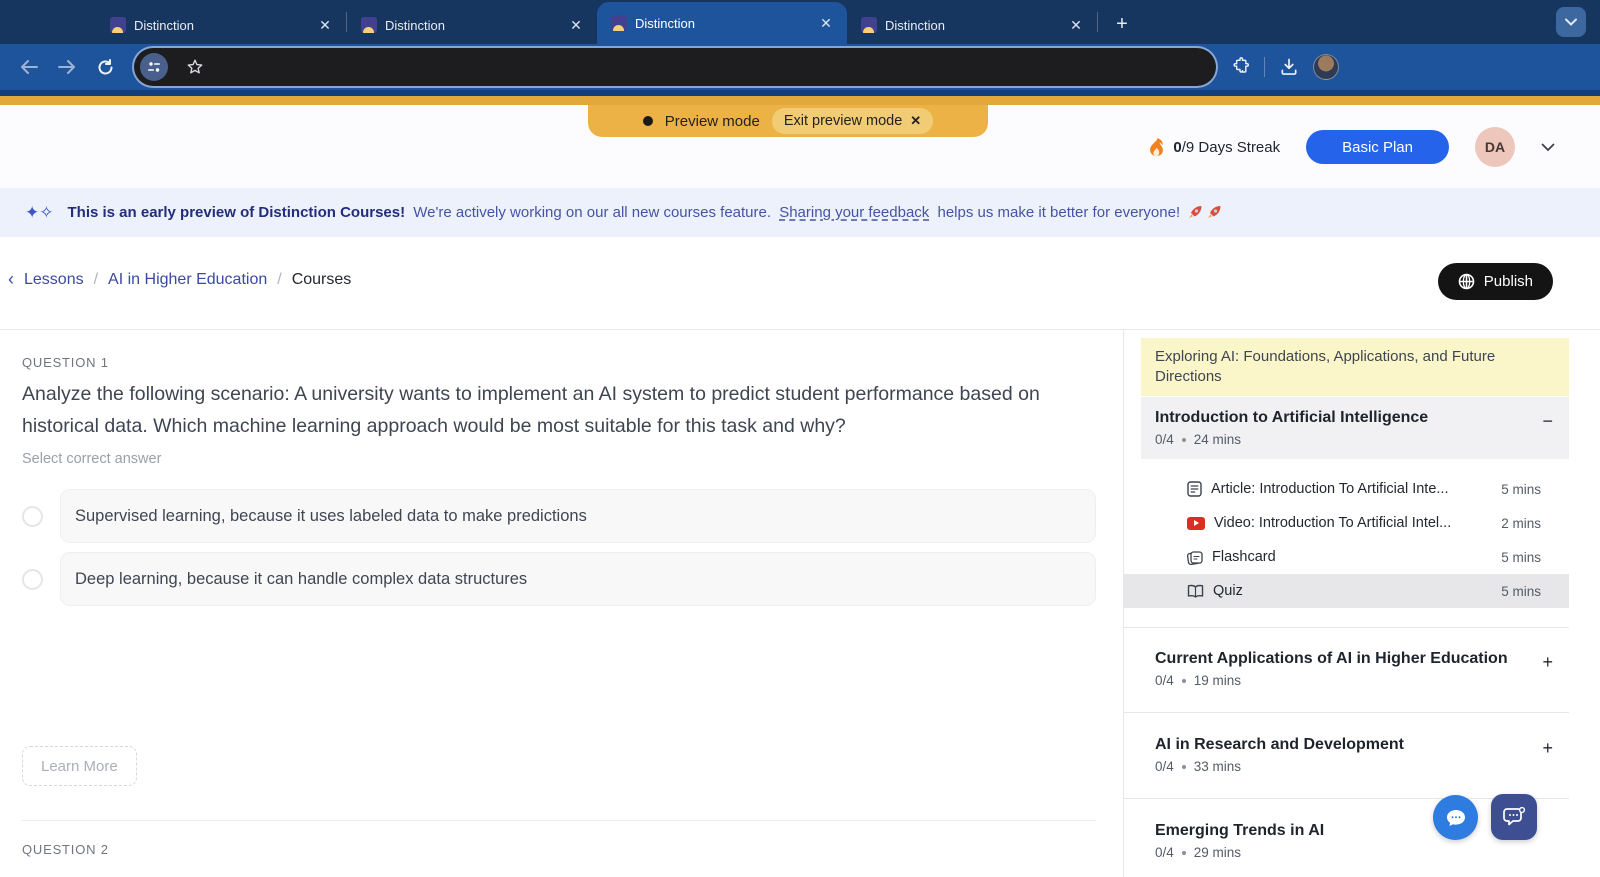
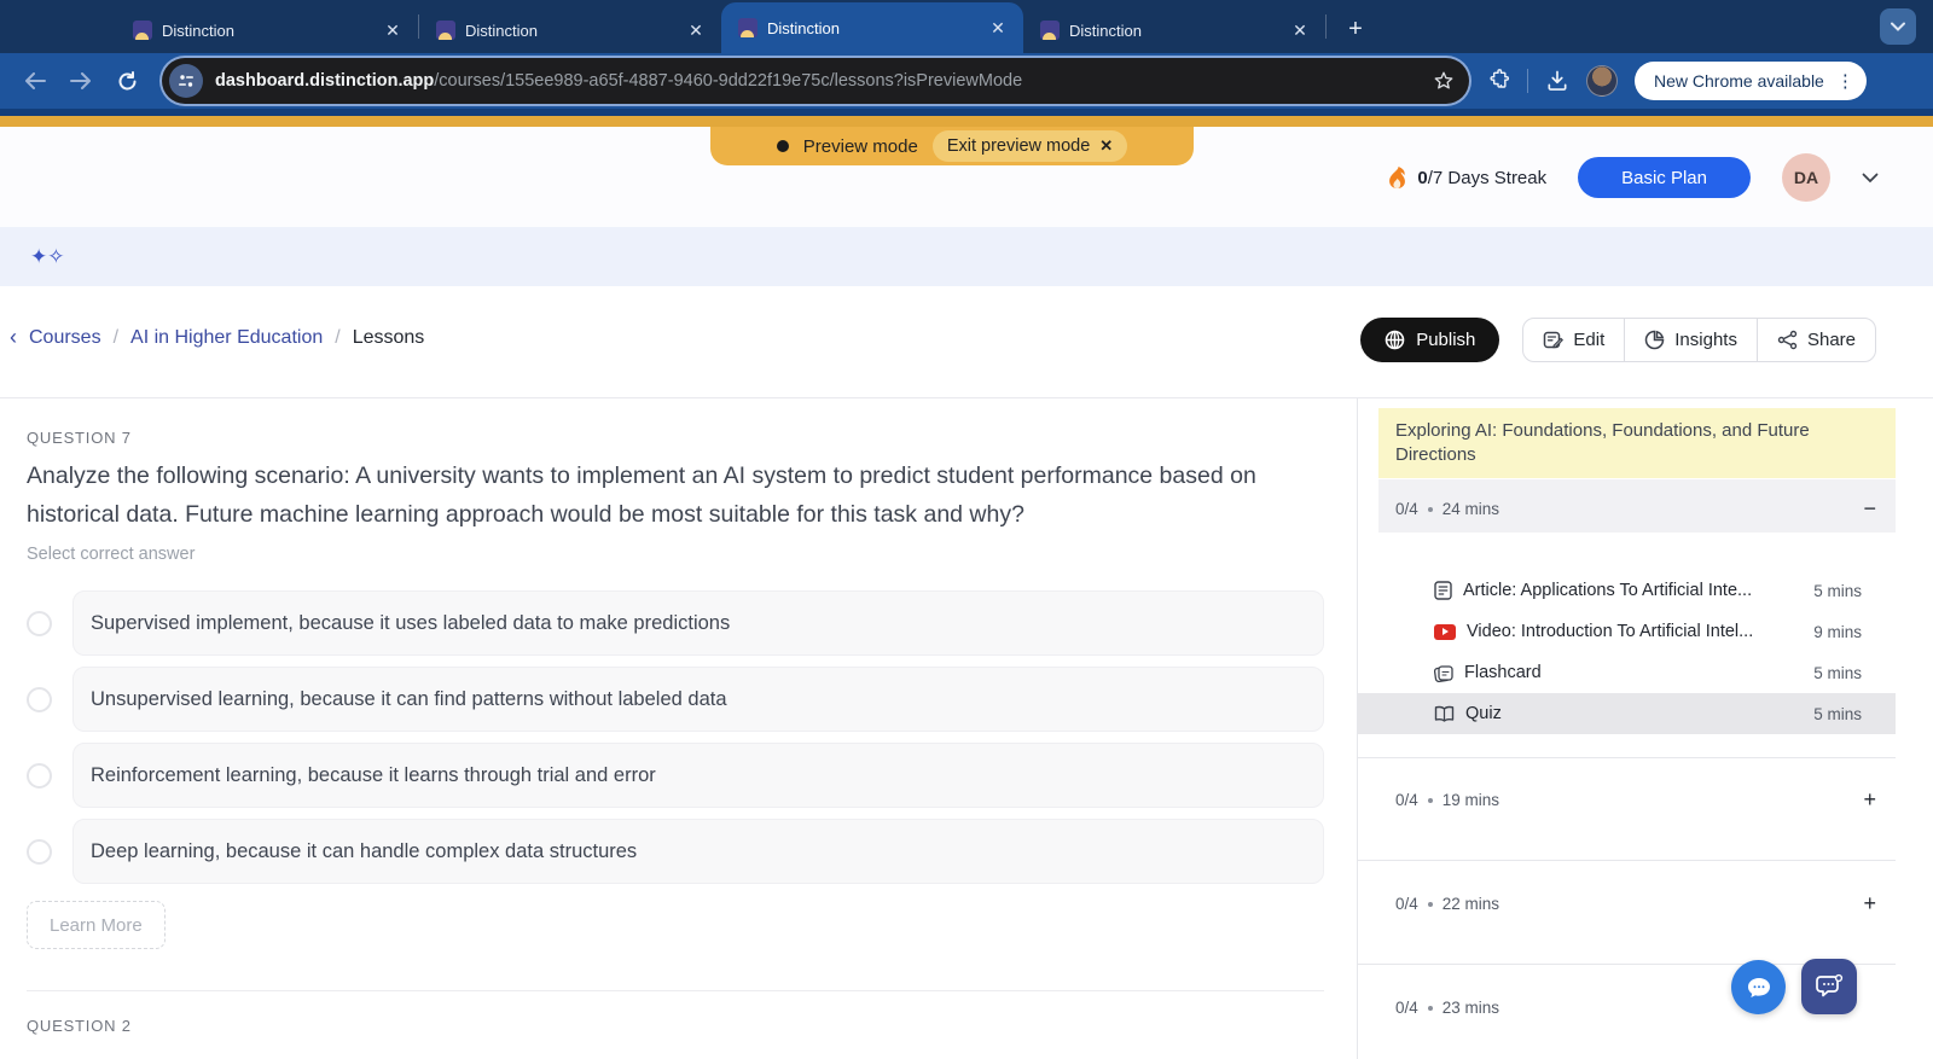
  Distinction
  ✕
  Distinction
  ✕
  Distinction
  ✕
  Distinction
  ✕
  +
+ dashboard.distinction.app/courses/155ee989-a65f-4887-9460-9dd22f19e75c/lessons?isPreviewMode
+ New Chrome available
+ ⋮
- 0/9 Days Streak
+ 0/7 Days Streak
  Basic Plan
  DA
  Preview mode
  Exit preview mode
  ✕
  ✦✧
- This is an early preview of Distinction Courses! We're actively working on our all new courses feature. Sharing your feedback helps us make it better for everyone!
  ‹
- Lessons
+ Courses
  /
  AI in Higher Education
  /
- Courses
+ Lessons
  Publish
+ Edit
+ Insights
+ Share
- QUESTION 1
+ QUESTION 7
- Analyze the following scenario: A university wants to implement an AI system to predict student performance based on historical data. Which machine learning approach would be most suitable for this task and why?
+ Analyze the following scenario: A university wants to implement an AI system to predict student performance based on historical data. Future machine learning approach would be most suitable for this task and why?
  Select correct answer
- Supervised learning, because it uses labeled data to make predictions
+ Supervised implement, because it uses labeled data to make predictions
+ Unsupervised learning, because it can find patterns without labeled data
+ Reinforcement learning, because it learns through trial and error
  Deep learning, because it can handle complex data structures
  Learn More
  QUESTION 2
- Exploring AI: Foundations, Applications, and Future Directions
+ Exploring AI: Foundations, Foundations, and Future Directions
- Introduction to Artificial Intelligence
  0/4
  24 mins
  −
- Article: Introduction To Artificial Inte...
+ Article: Applications To Artificial Inte...
  5 mins
  Video: Introduction To Artificial Intel...
- 2 mins
+ 9 mins
  Flashcard
  5 mins
  Quiz
  5 mins
- Current Applications of AI in Higher Education
  0/4
  19 mins
  +
- AI in Research and Development
  0/4
- 33 mins
+ 22 mins
  +
- Emerging Trends in AI
  0/4
- 29 mins
+ 23 mins
